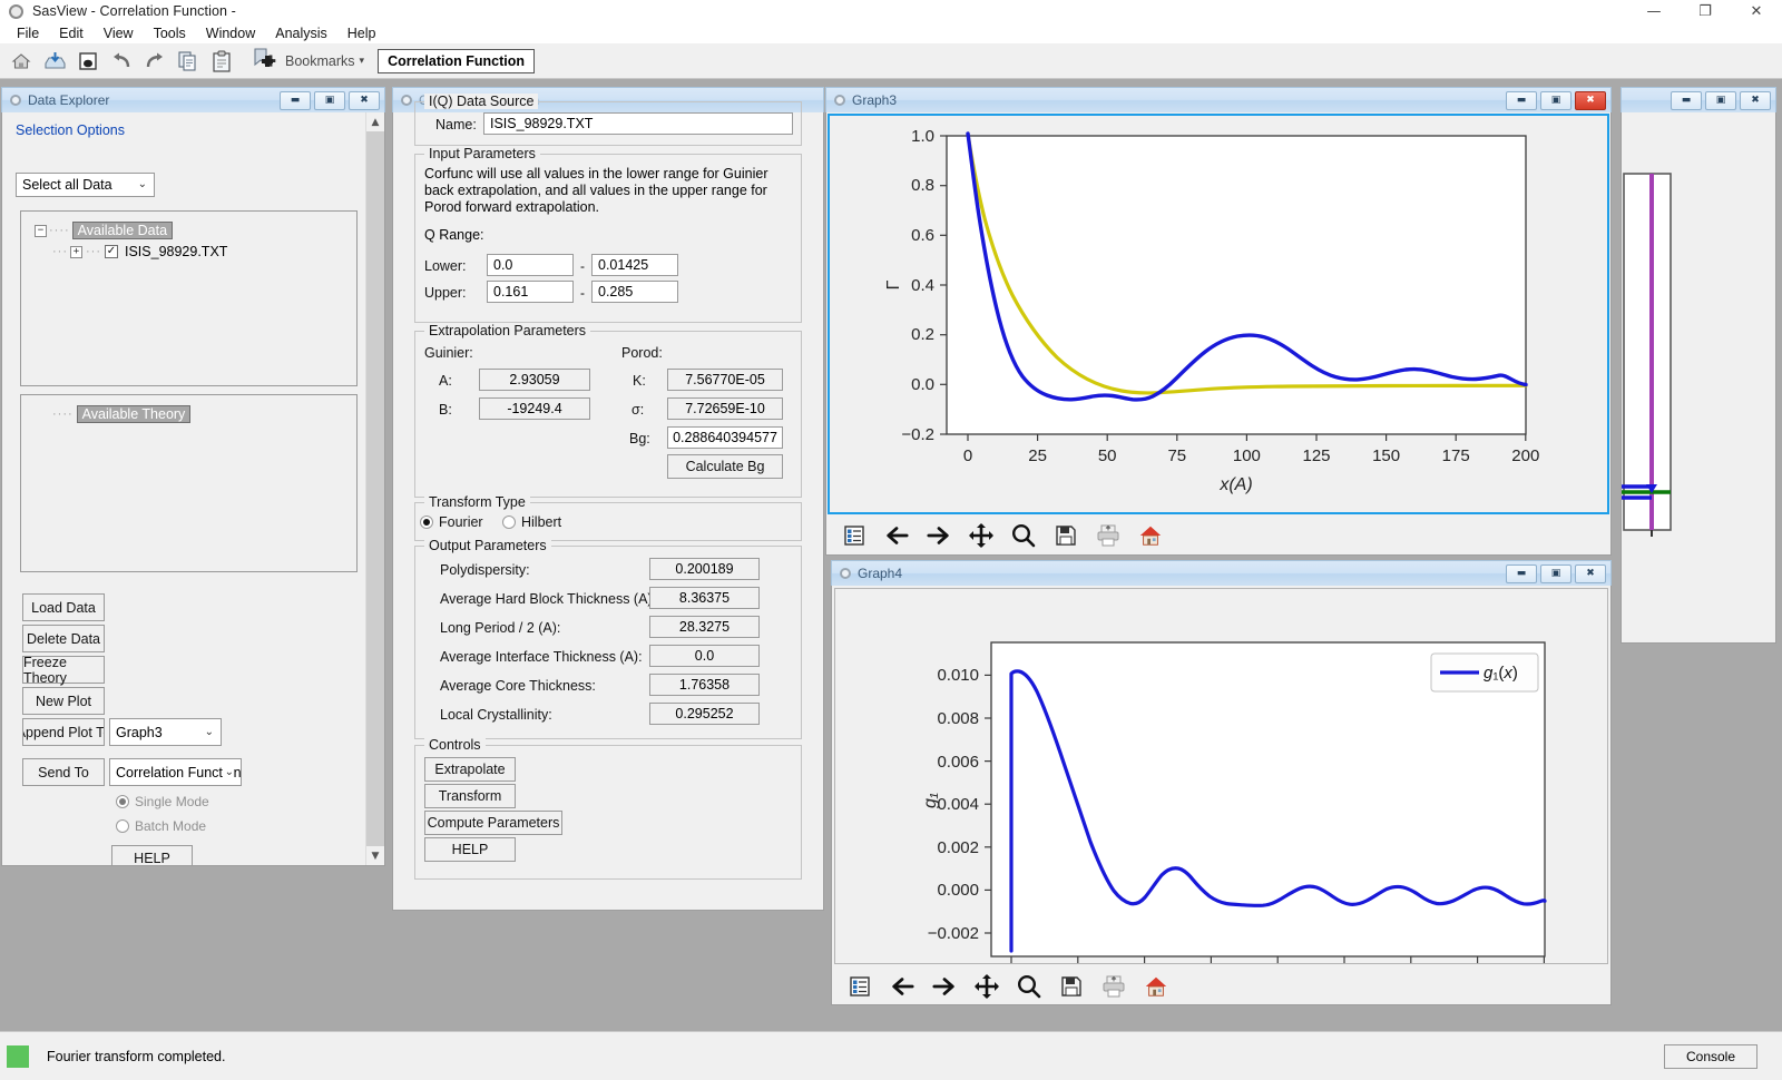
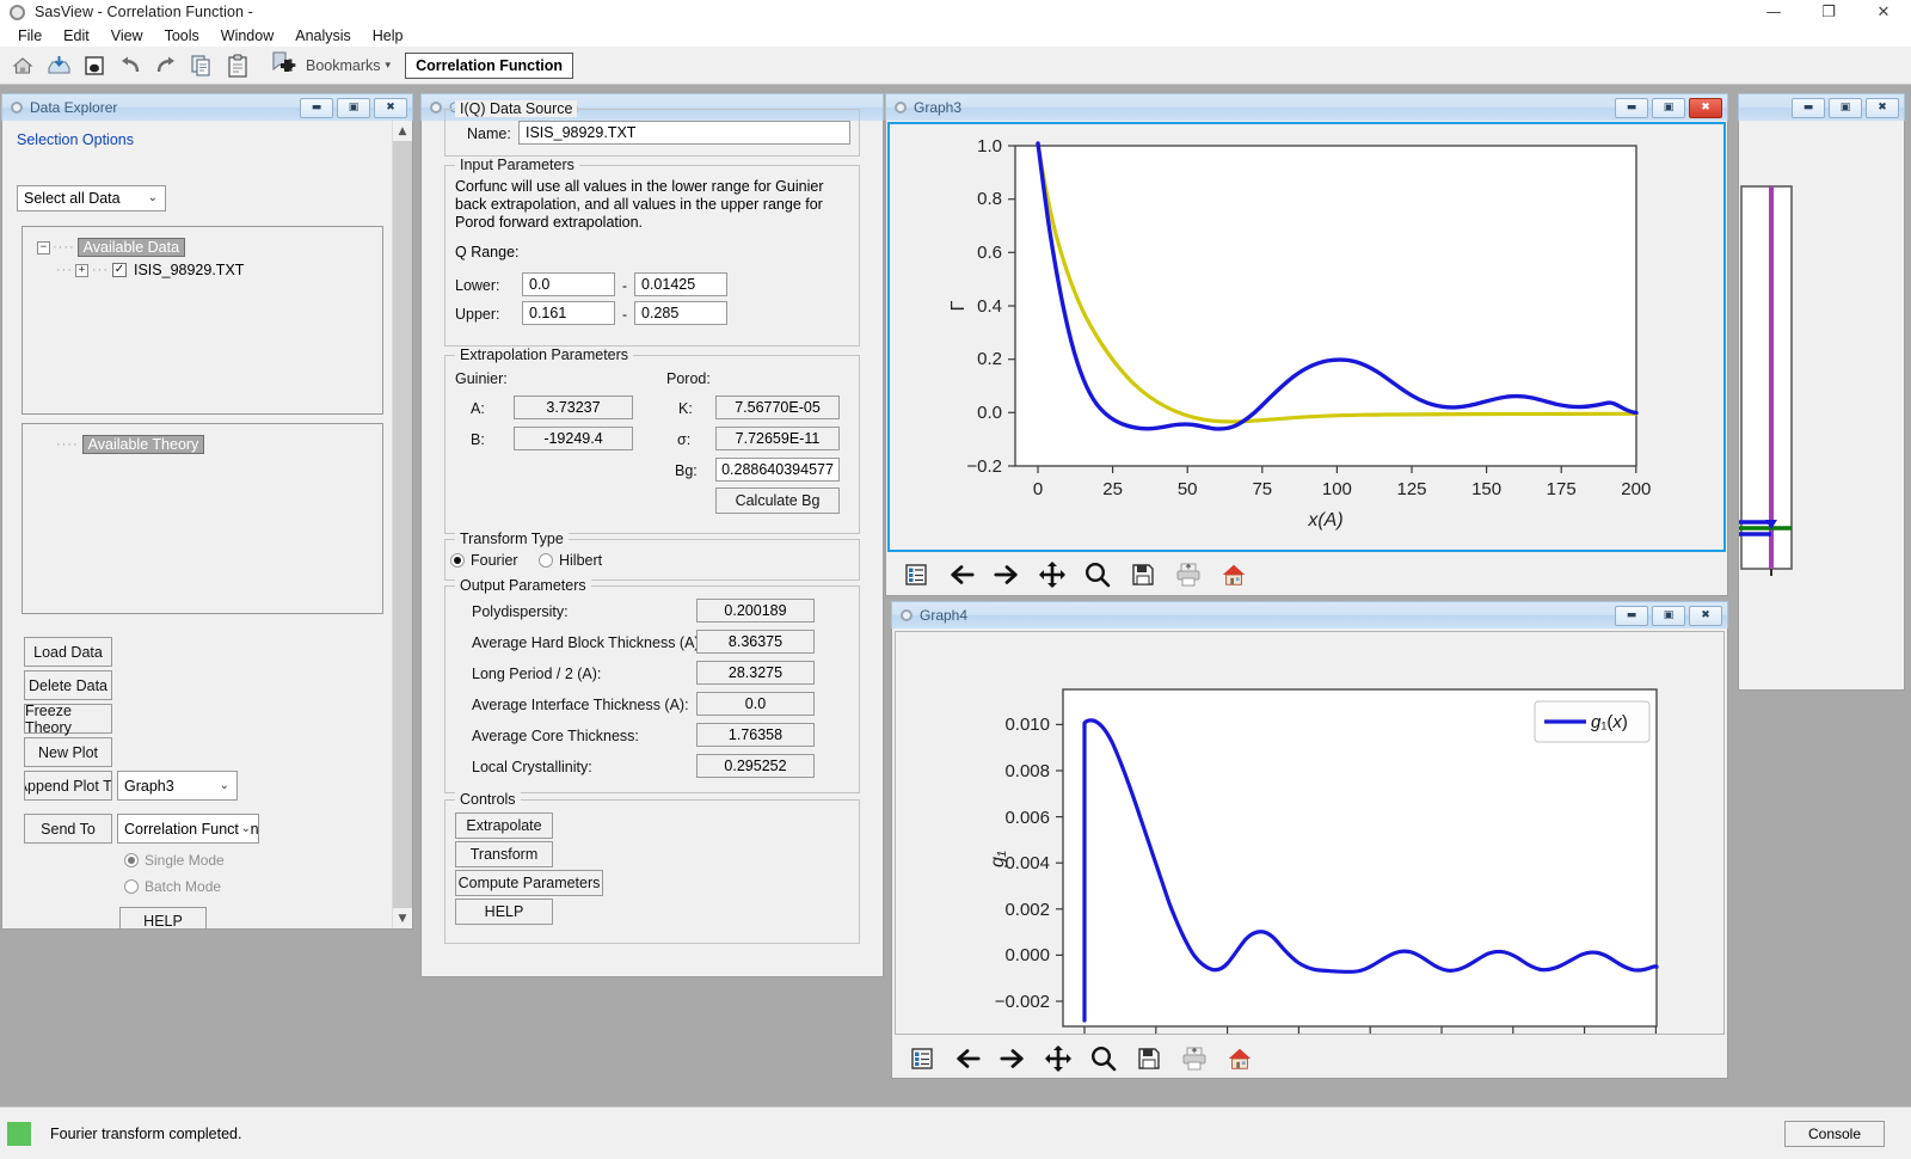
  SasView - Correlation Function -
  —
  ❐
  ✕
  File
  Edit
  View
  Tools
  Window
  Analysis
  Help
  Bookmarks
  ▾
  Correlation Function
  ▬
  ▣
  ✖
  Data Explorer
  ▬
  ▣
  ✖
  Selection Options
  Select all Data
  ⌄
  −
  ····
  Available Data
  ···
  +
  ···
  ✓
  ISIS_98929.TXT
  ····
  Available Theory
  Load Data
  Delete Data
  Freeze Theory
  New Plot
  ppend Plot T
  Graph3
  ⌄
  Send To
  Correlation Functn
  ⌄
  Single Mode
  Batch Mode
  HELP
  ▲
  ▼
  I(Q) Data Source
  Name:
  ISIS_98929.TXT
  Input Parameters
  Corfunc will use all values in the lower range for Guinier back extrapolation, and all values in the upper range for Porod forward extrapolation.
  Q Range:
  Lower:
  0.0
  -
  0.01425
  Upper:
  0.161
  -
  0.285
  Extrapolation Parameters
  Guinier:
  Porod:
  A:
- 2.93059
+ 3.73237
  B:
  -19249.4
  K:
  7.56770E-05
  σ:
- 7.72659E-10
+ 7.72659E-11
  Bg:
  0.288640394577
  Calculate Bg
  Transform Type
  Fourier
  Hilbert
  Output Parameters
  Polydispersity:
  0.200189
  Average Hard Block Thickness (A
  8.36375
  Long Period / 2 (A):
  28.3275
  Average Interface Thickness (A):
  0.0
  Average Core Thickness:
  1.76358
  Local Crystallinity:
  0.295252
  Controls
  Extrapolate
  Transform
  Compute Parameters
  HELP
  Graph3
  ▬
  ▣
  ✖
  −0.2
  0.0
  0.2
  0.4
  0.6
  0.8
  1.0
  0
  25
  50
  75
  100
  125
  150
  175
  200
  x(A)
  Graph4
  ▬
  ▣
  ✖
  −0.002
  0.000
  0.002
  0.004
  0.006
  0.008
  0.010
  g₁(x)
  Fourier transform completed.
  Console
